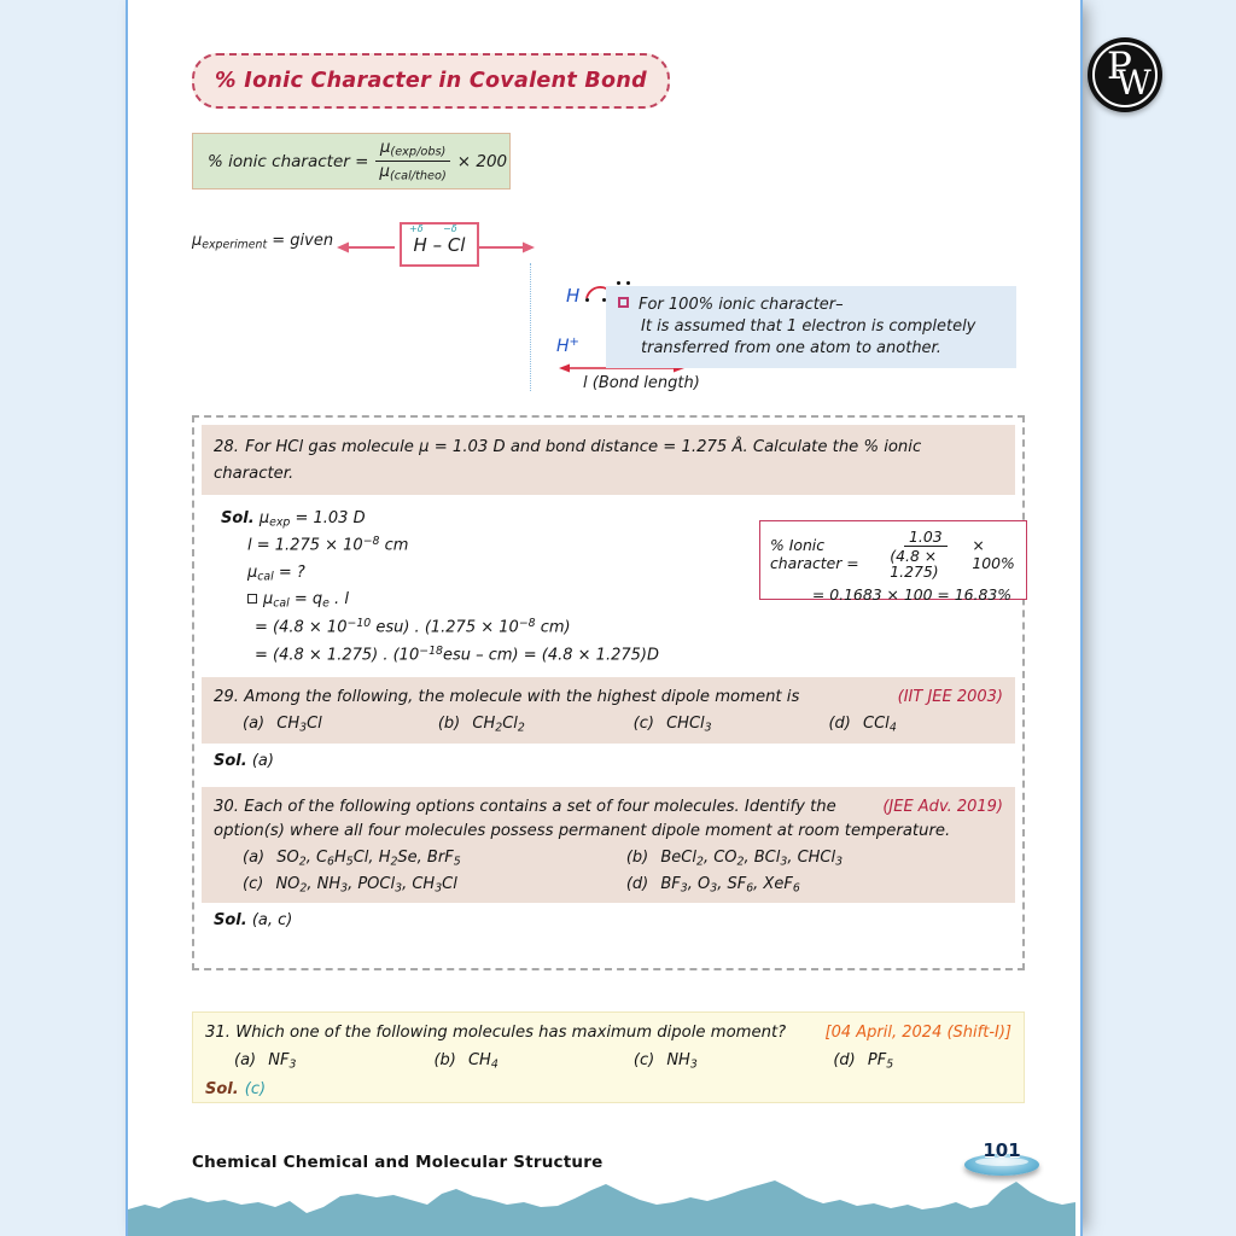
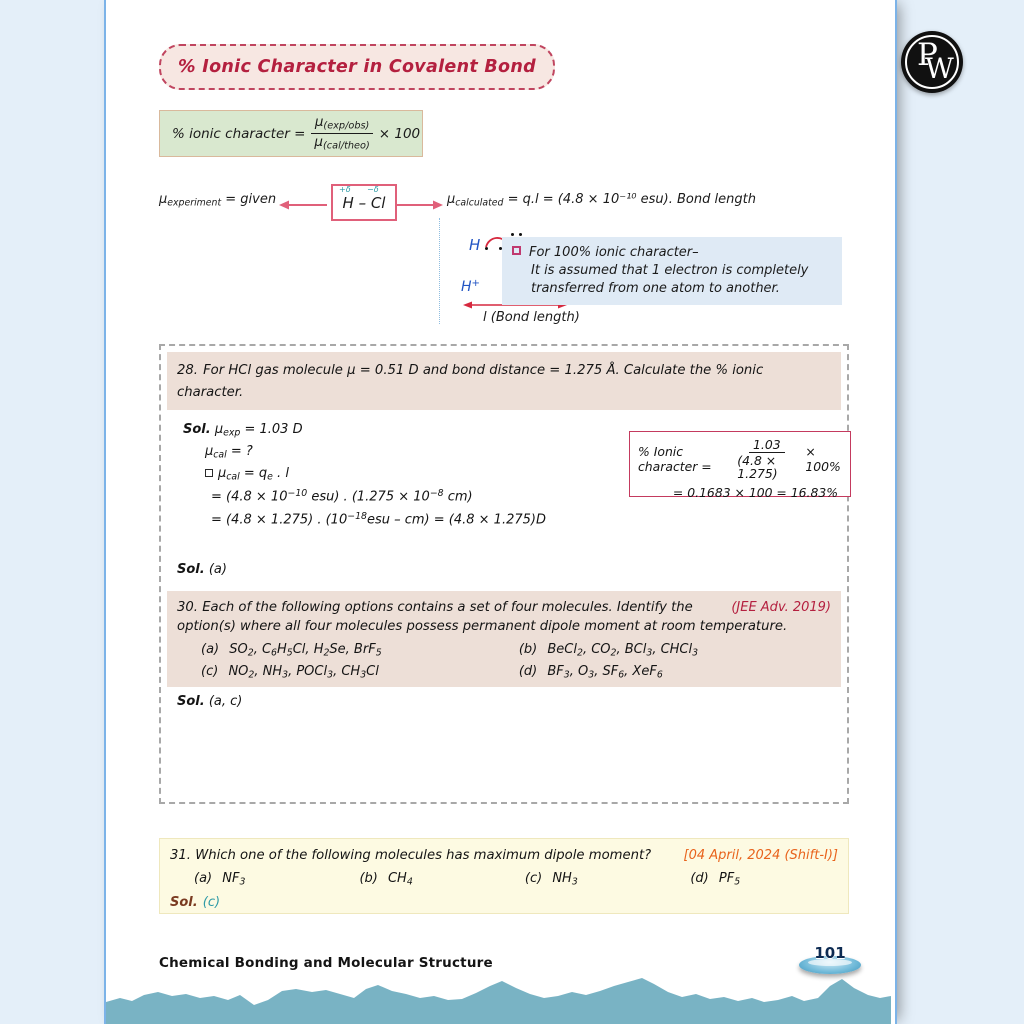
  % Ionic Character in Covalent Bond
  % ionic character =
  μ(exp/obs)
  μ(cal/theo)
- × 200
+ × 100
  μexperiment = given
  +δ
  −δ
  H – Cl
+ μcalculated = q.l = (4.8 × 10⁻¹⁰ esu). Bond length
  H
  H+
  l (Bond length)
  For 100% ionic character–
  It is assumed that 1 electron is completely transferred from one atom to another.
- 28. For HCl gas molecule μ = 1.03 D and bond distance = 1.275 Å. Calculate the % ionic character.
+ 28. For HCl gas molecule μ = 0.51 D and bond distance = 1.275 Å. Calculate the % ionic character.
  Sol. μexp = 1.03 D
- l = 1.275 × 10−8 cm
  μcal = ?
  μcal = qe . l
  = (4.8 × 10−10 esu) . (1.275 × 10−8 cm)
  = (4.8 × 1.275) . (10−18esu – cm) = (4.8 × 1.275)D
  % Ionic character =
  1.03
  (4.8 × 1.275)
  × 100%
  = 0.1683 × 100 = 16.83%
- 29. Among the following, the molecule with the highest dipole moment is
- (IIT JEE 2003)
- (a) CH3Cl
- (b) CH2Cl2
- (c) CHCl3
- (d) CCl4
  Sol. (a)
  (JEE Adv. 2019)
  30. Each of the following options contains a set of four molecules. Identify the option(s) where all four molecules possess permanent dipole moment at room temperature.
  (a) SO2, C6H5Cl, H2Se, BrF5
  (b) BeCl2, CO2, BCl3, CHCl3
  (c) NO2, NH3, POCl3, CH3Cl
  (d) BF3, O3, SF6, XeF6
  Sol. (a, c)
  31. Which one of the following molecules has maximum dipole moment?
  [04 April, 2024 (Shift-I)]
  (a) NF3
  (b) CH4
  (c) NH3
  (d) PF5
  Sol. (c)
- Chemical Chemical and Molecular Structure
+ Chemical Bonding and Molecular Structure
  101
  P
  W
